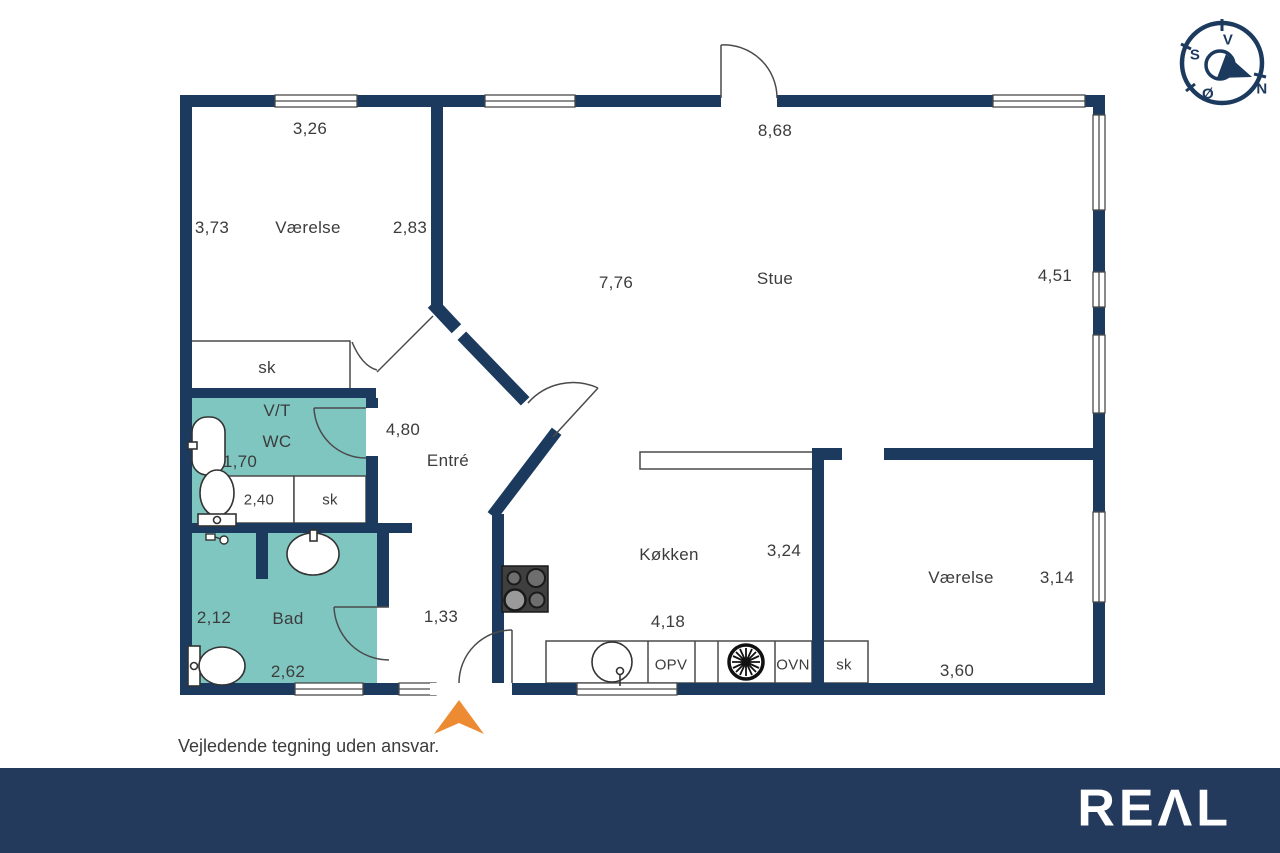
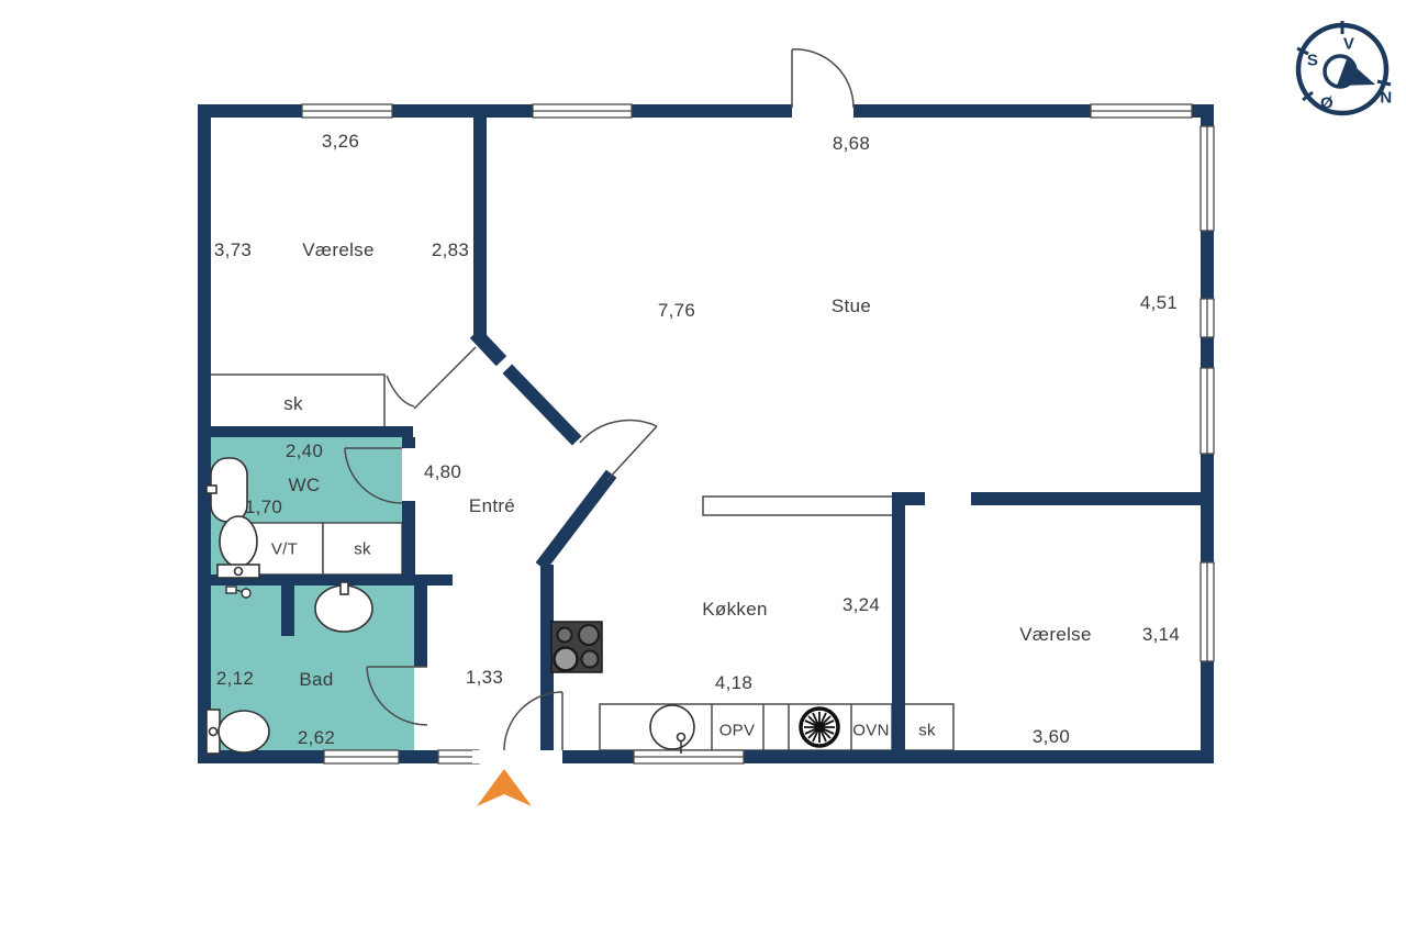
  3,26
  Værelse
  3,73
  2,83
  sk
  8,68
  Stue
  7,76
  4,51
- V/T
+ 2,40
  WC
  1,70
- 2,40
+ V/T
  sk
  4,80
  Entré
  2,12
  Bad
  2,62
  1,33
  Køkken
  3,24
  4,18
  OPV
  OVN
  sk
  Værelse
  3,14
  3,60
  V
  S
  N
  Ø
- Vejledende tegning uden ansvar.
- REΛL
